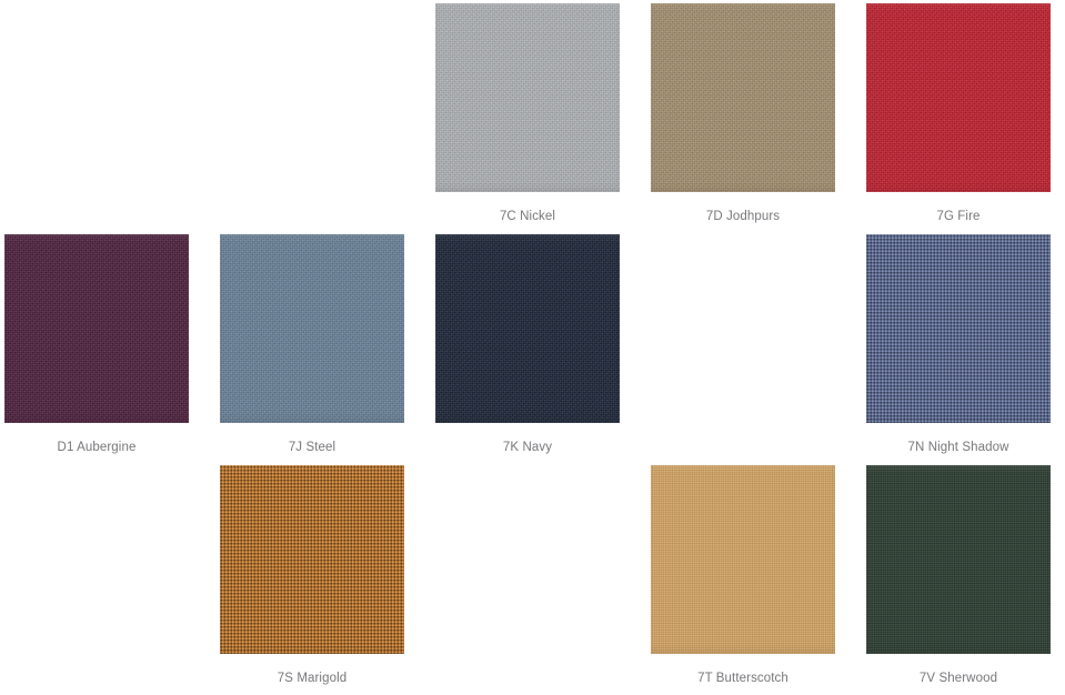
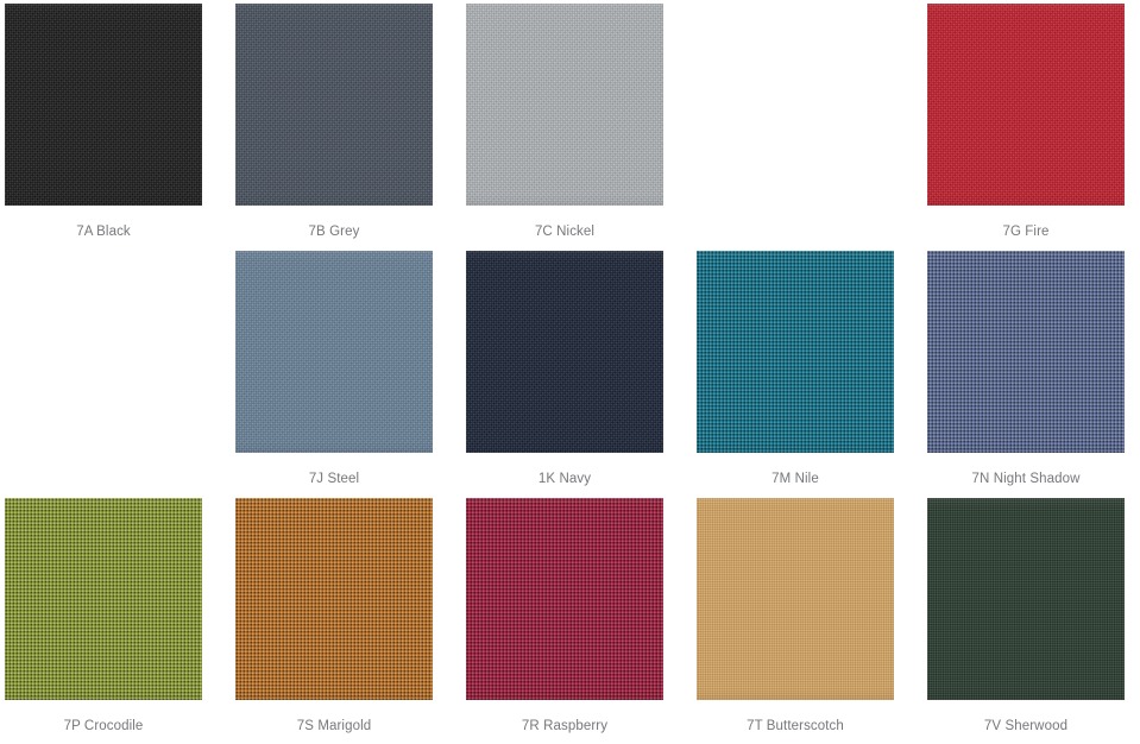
+ 7A Black
+ 7B Grey
  7C Nickel
- 7D Jodhpurs
  7G Fire
- D1 Aubergine
  7J Steel
- 7K Navy
+ 1K Navy
+ 7M Nile
  7N Night Shadow
+ 7P Crocodile
  7S Marigold
+ 7R Raspberry
  7T Butterscotch
  7V Sherwood
